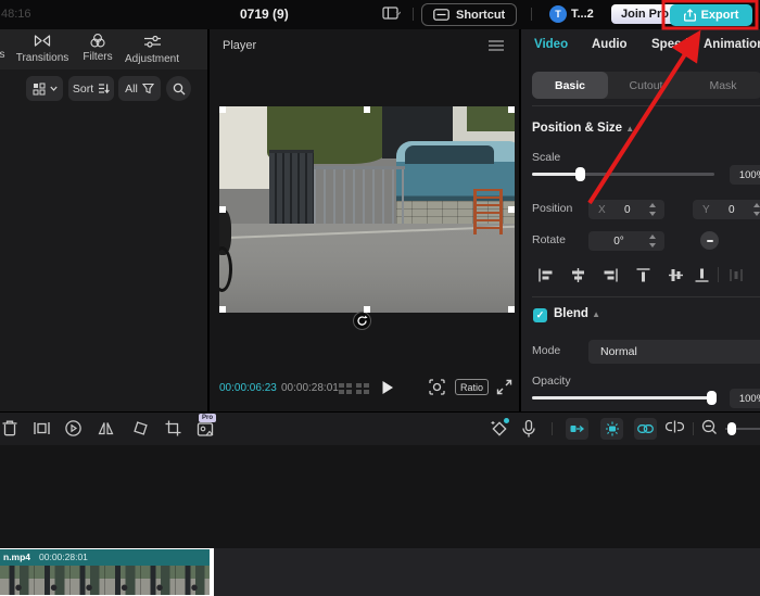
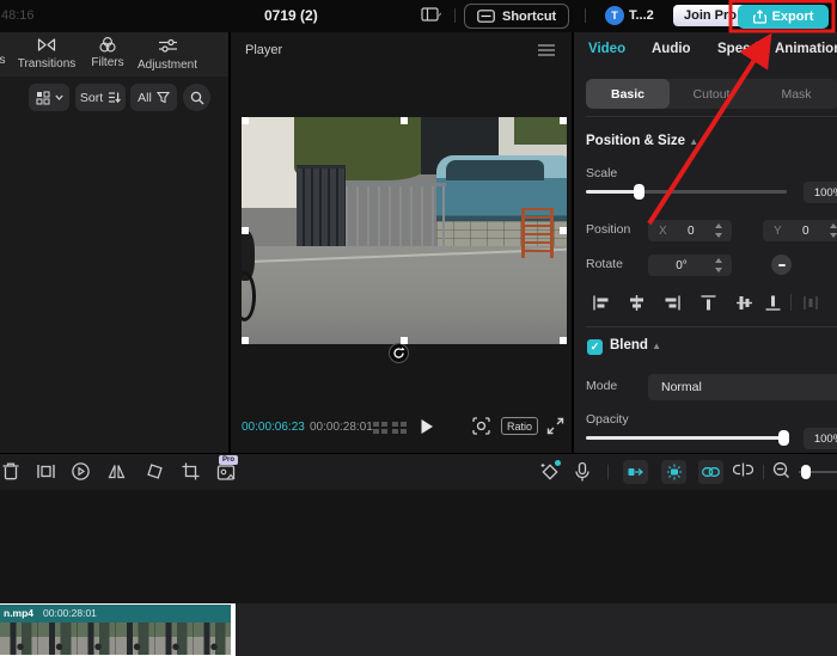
  48:16
- 0719 (9)
+ 0719 (2)
  Shortcut
  T
  T...2
  Join Pro
  Export
  s
  Transitions
  Filters
  Adjustment
  Sort
  All
  Player
  00:00:06:23
  00:00:28:01
  Ratio
  Video
  Audio
  Speed
  Animatio
  Basic
  Cutout
  Mask
  Position & Size ▲
  Scale
  100
  Position
  X
  0
  Y
  0
  Rotate
  0°
  ✓
  Blend ▲
  Mode
  Normal
  Opacity
  100
  n.mp4
  00:00:28:01
